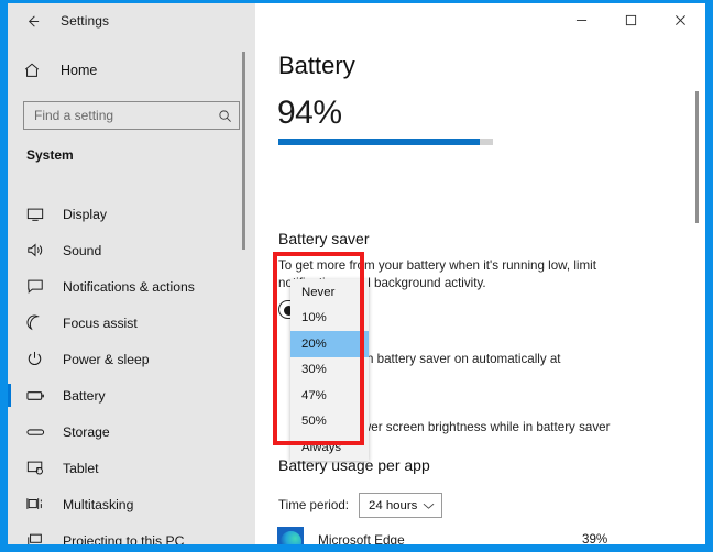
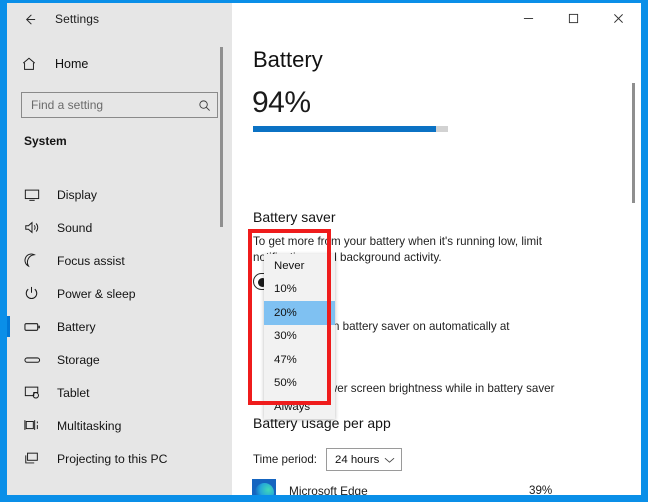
  Settings
  Home
  Find a setting
  System
  Display
  Sound
- Notifications & actions
  Focus assist
  Power & sleep
  Battery
  Storage
  Tablet
  Multitasking
  Projecting to this PC
  Battery
  94%
  Battery saver
  To get more from your battery when it's running low, limit no background activity.
  n battery saver on automatically at
  er screen brightness while in battery saver
  Battery usage per app
  Time period:
  24 hours
  Microsoft Edge
  39%
  Never
  10%
  20%
  30%
  47%
  50%
  Always
